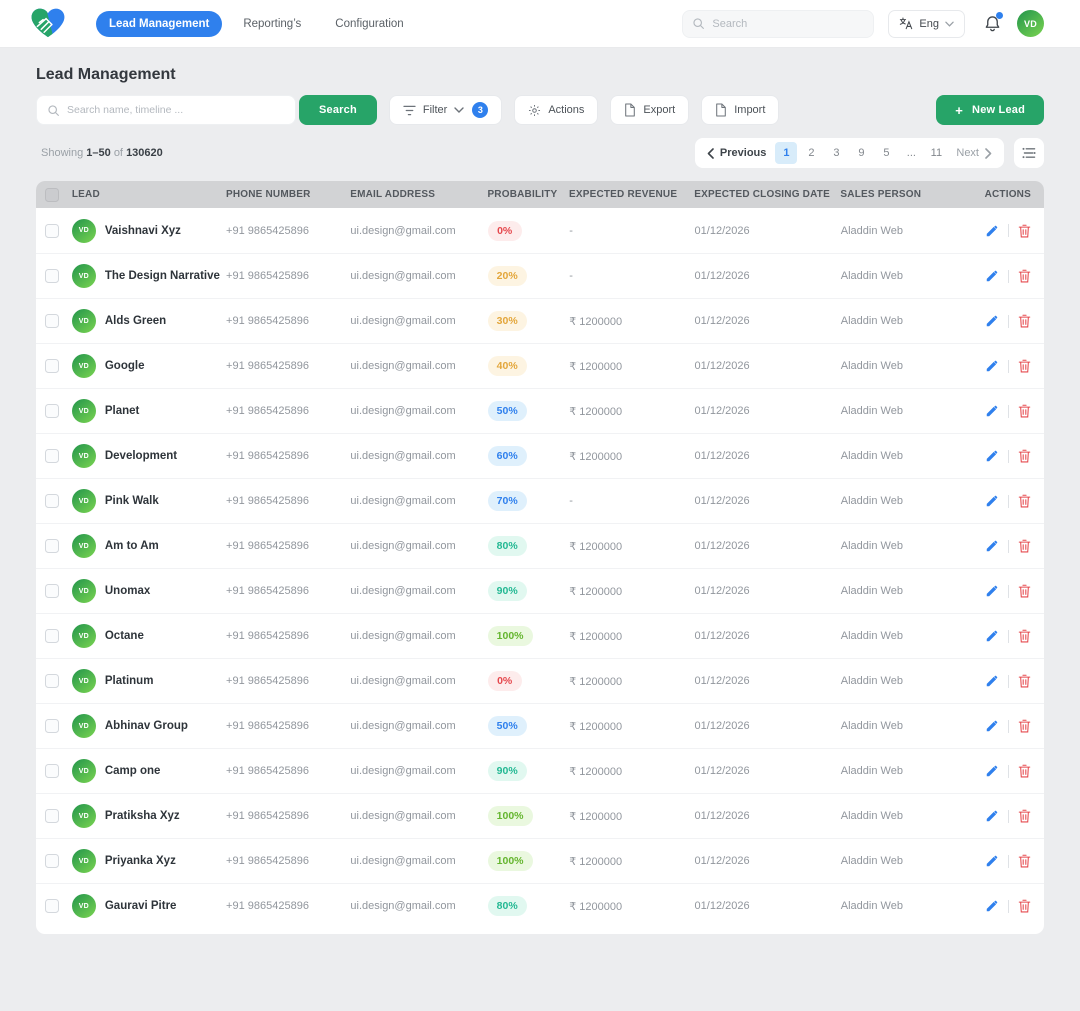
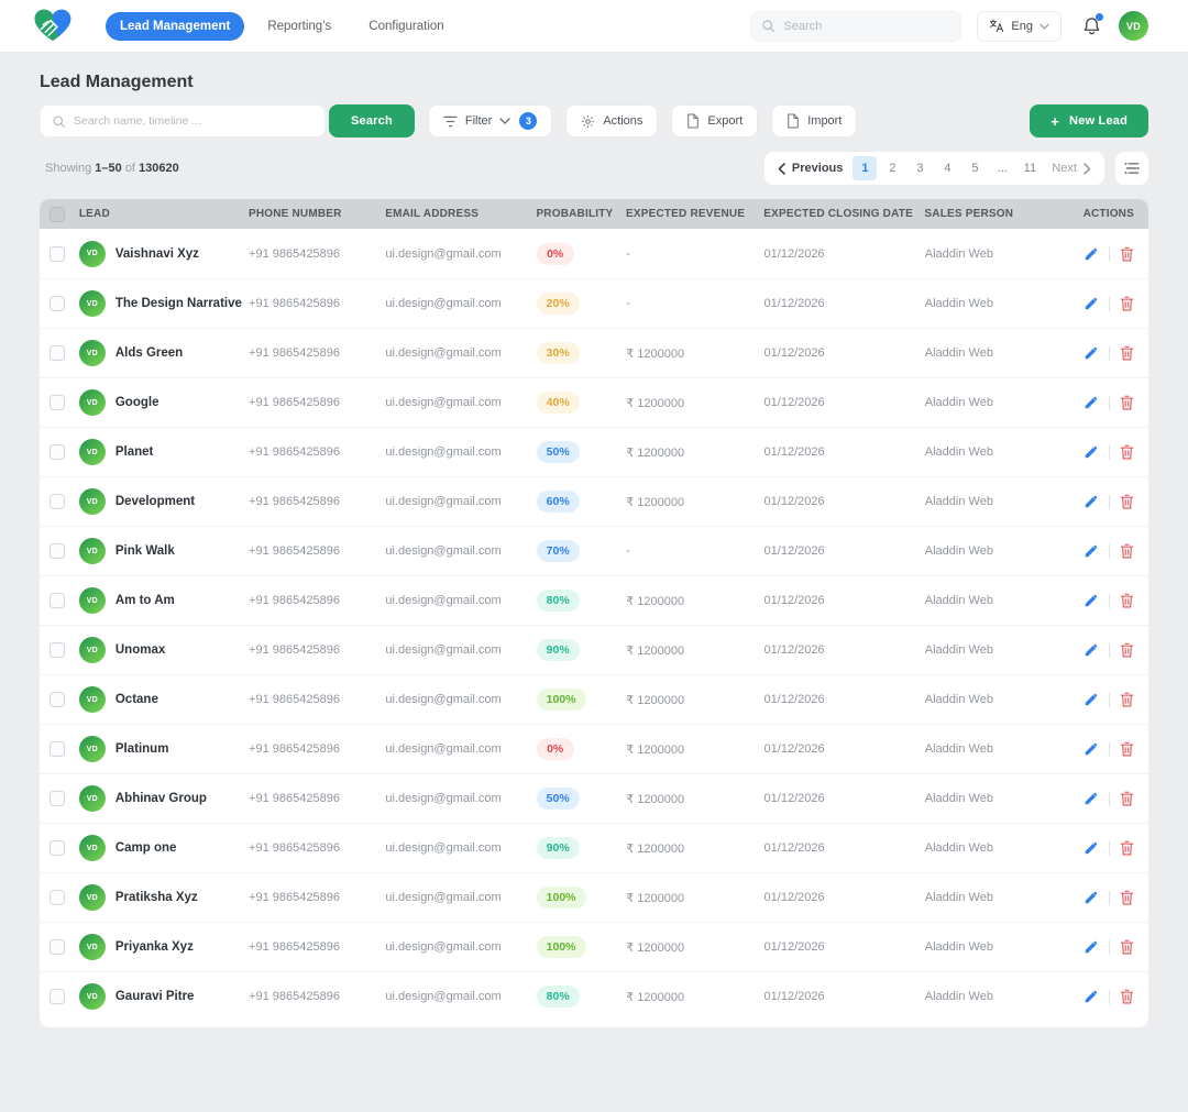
  Lead Management
  Reporting’s
  Configuration
  Search
  Eng
  VD
  Lead Management
  Search name, timeline ...
  Search
  Filter
  3
  Actions
  Export
  Import
  +
  New Lead
  Showing 1–50 of 130620
  Previous
  1
  2
  3
- 9
+ 4
  5
  ...
  11
  Next
  LEAD
  PHONE NUMBER
  EMAIL ADDRESS
  PROBABILITY
  EXPECTED REVENUE
  EXPECTED CLOSING DATE
  SALES PERSON
  ACTIONS
  Vaishnavi Xyz
  +91 9865425896
  ui.design@gmail.com
  0%
  -
  01/12/2026
  Aladdin Web
  The Design Narrative
  +91 9865425896
  ui.design@gmail.com
  20%
  -
  01/12/2026
  Aladdin Web
  Alds Green
  +91 9865425896
  ui.design@gmail.com
  30%
  ₹ 1200000
  01/12/2026
  Aladdin Web
  Google
  +91 9865425896
  ui.design@gmail.com
  40%
  ₹ 1200000
  01/12/2026
  Aladdin Web
  Planet
  +91 9865425896
  ui.design@gmail.com
  50%
  ₹ 1200000
  01/12/2026
  Aladdin Web
  Development
  +91 9865425896
  ui.design@gmail.com
  60%
  ₹ 1200000
  01/12/2026
  Aladdin Web
  Pink Walk
  +91 9865425896
  ui.design@gmail.com
  70%
  -
  01/12/2026
  Aladdin Web
  Am to Am
  +91 9865425896
  ui.design@gmail.com
  80%
  ₹ 1200000
  01/12/2026
  Aladdin Web
  Unomax
  +91 9865425896
  ui.design@gmail.com
  90%
  ₹ 1200000
  01/12/2026
  Aladdin Web
  Octane
  +91 9865425896
  ui.design@gmail.com
  100%
  ₹ 1200000
  01/12/2026
  Aladdin Web
  Platinum
  +91 9865425896
  ui.design@gmail.com
  0%
  ₹ 1200000
  01/12/2026
  Aladdin Web
  Abhinav Group
  +91 9865425896
  ui.design@gmail.com
  50%
  ₹ 1200000
  01/12/2026
  Aladdin Web
  Camp one
  +91 9865425896
  ui.design@gmail.com
  90%
  ₹ 1200000
  01/12/2026
  Aladdin Web
  Pratiksha Xyz
  +91 9865425896
  ui.design@gmail.com
  100%
  ₹ 1200000
  01/12/2026
  Aladdin Web
  Priyanka Xyz
  +91 9865425896
  ui.design@gmail.com
  100%
  ₹ 1200000
  01/12/2026
  Aladdin Web
  Gauravi Pitre
  +91 9865425896
  ui.design@gmail.com
  80%
  ₹ 1200000
  01/12/2026
  Aladdin Web
